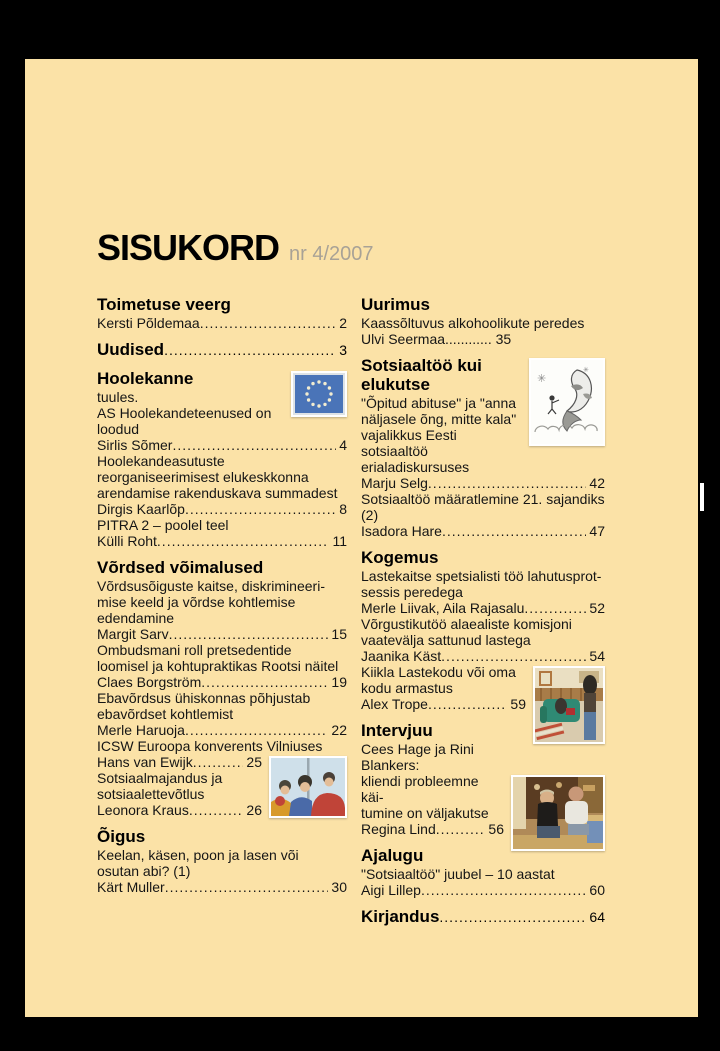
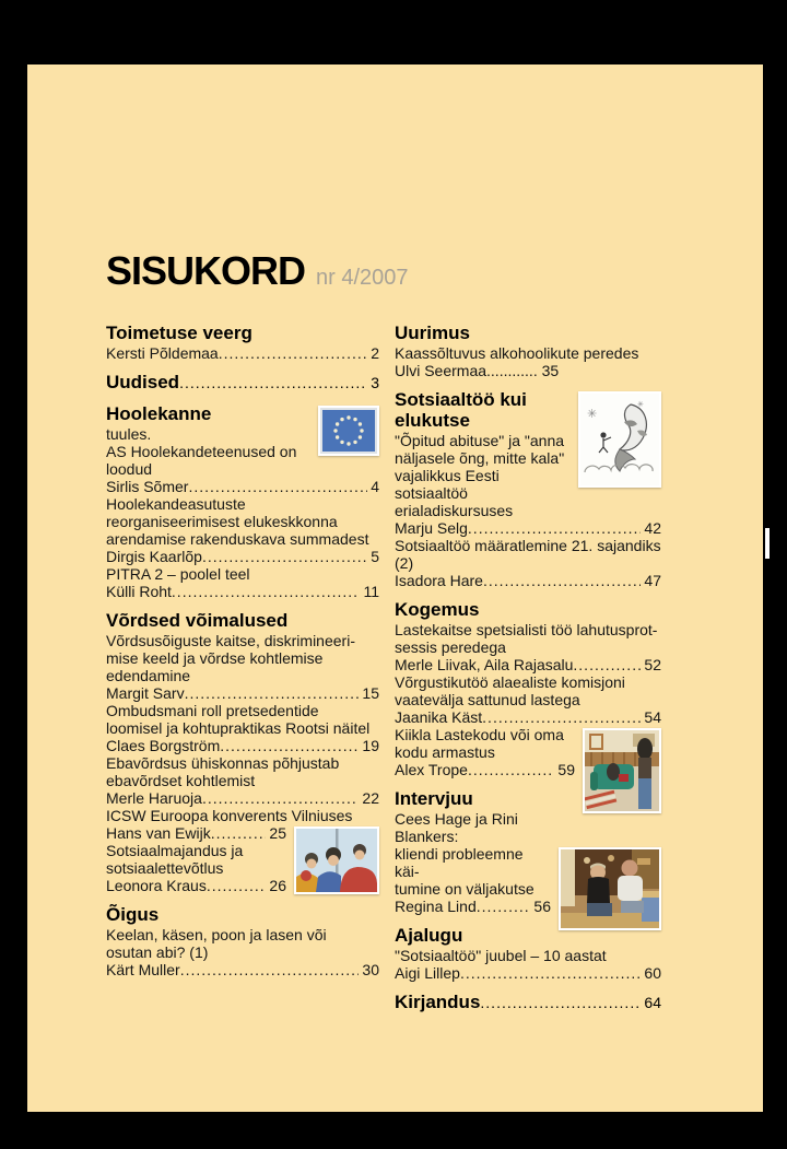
  SISUKORD nr 4/2007
  Toimetuse veerg
  Kersti Põldemaa
  2
  Uudised
  3
  Hoolekanne
  tuules.
  AS Hoolekandeteenused on loodud
  Sirlis Sõmer
  4
  Hoolekandeasutuste
  reorganiseerimisest elukeskkonna
  arendamise rakenduskava summadest
  Dirgis Kaarlõp
- 8
+ 5
  PITRA 2 – poolel teel
  Külli Roht
  11
  Võrdsed võimalused
  Võrdsusõiguste kaitse, diskrimineeri-
  mise keeld ja võrdse kohtlemise
  edendamine
  Margit Sarv
  15
  Ombudsmani roll pretsedentide
  loomisel ja kohtupraktikas Rootsi näitel
  Claes Borgström
  19
  Ebavõrdsus ühiskonnas põhjustab
  ebavõrdset kohtlemist
  Merle Haruoja
  22
  ICSW Euroopa konverents Vilniuses
  Hans van Ewijk
  25
  Sotsiaalmajandus ja
  sotsiaalettevõtlus
  Leonora Kraus
  26
  Õigus
  Keelan, käsen, poon ja lasen või
  osutan abi? (1)
  Kärt Muller
  30
  Uurimus
  Kaassõltuvus alkohoolikute peredes
  Ulvi Seermaa............ 35
  ✳
  Sotsiaaltöö kui elukutse
  "Õpitud abituse" ja "anna
  näljasele õng, mitte kala"
  vajalikkus Eesti sotsiaaltöö
  erialadiskursuses
  Marju Selg
  42
  Sotsiaaltöö määratlemine 21. sajandiks
  (2)
  Isadora Hare
  47
  Kogemus
  Lastekaitse spetsialisti töö lahutusprot-
  sessis peredega
  Merle Liivak, Aila Rajasalu
  52
  Võrgustikutöö alaealiste komisjoni
  vaatevälja sattunud lastega
  Jaanika Käst
  54
  Kiikla Lastekodu või oma
  kodu armastus
  Alex Trope
  59
  Intervjuu
  Cees Hage ja Rini Blankers:
  kliendi probleemne käi-
  tumine on väljakutse
  Regina Lind
  56
  Ajalugu
  "Sotsiaaltöö" juubel – 10 aastat
  Aigi Lillep
  60
  Kirjandus
  64
